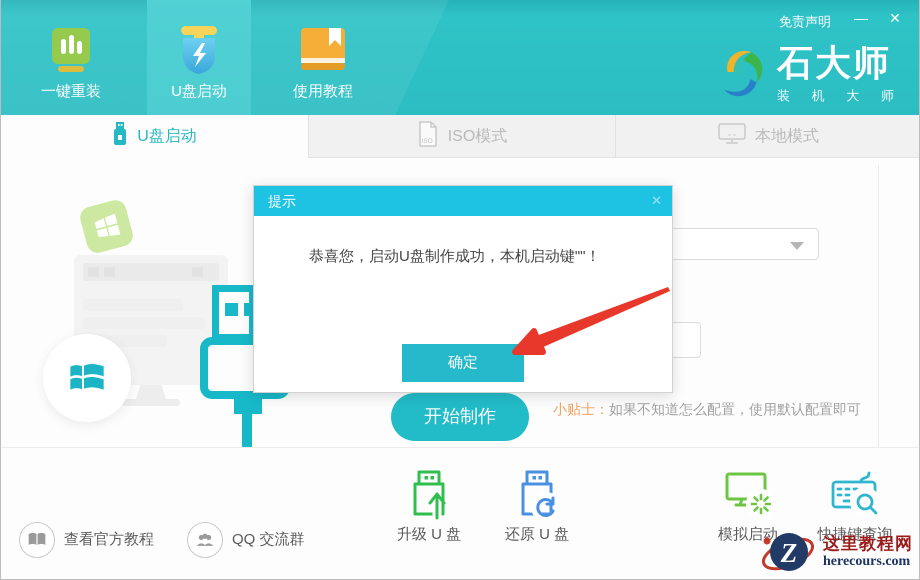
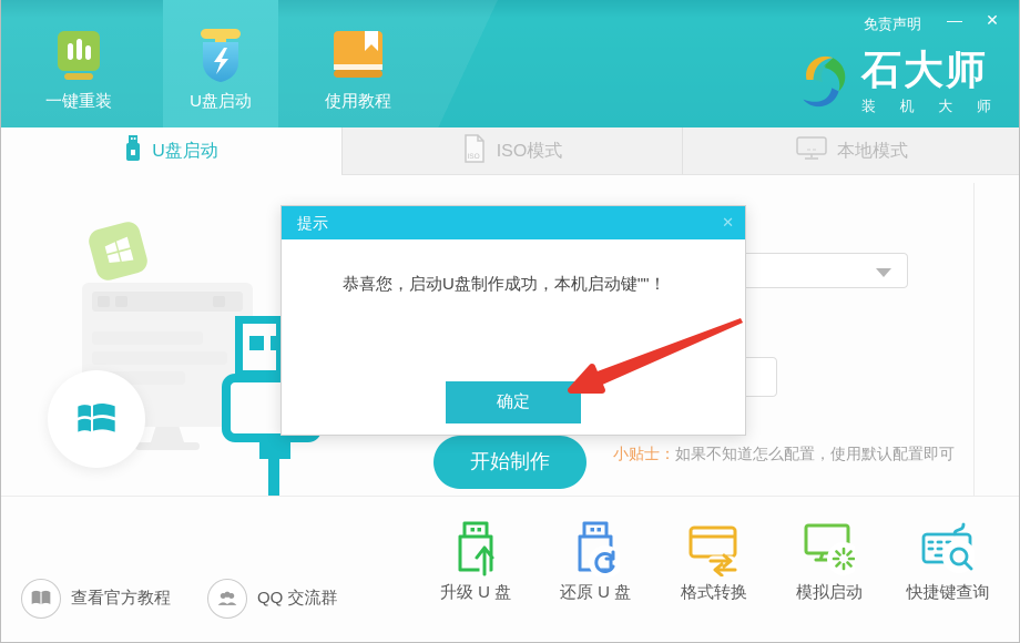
  免责声明
  —
  ✕
  石大师
  装 机 大 师
  U盘启动
  ISO模式
  本地模式
  开始制作
  小贴士：如果不知道怎么配置，使用默认配置即可
  提示
  ✕
  恭喜您，启动U盘制作成功，本机启动键""！
  确定
  查看官方教程
  QQ 交流群
  升级 U 盘
  还原 U 盘
+ 格式转换
  模拟启动
  快捷键查询
- Z
- 这里教程网
- herecours.com
